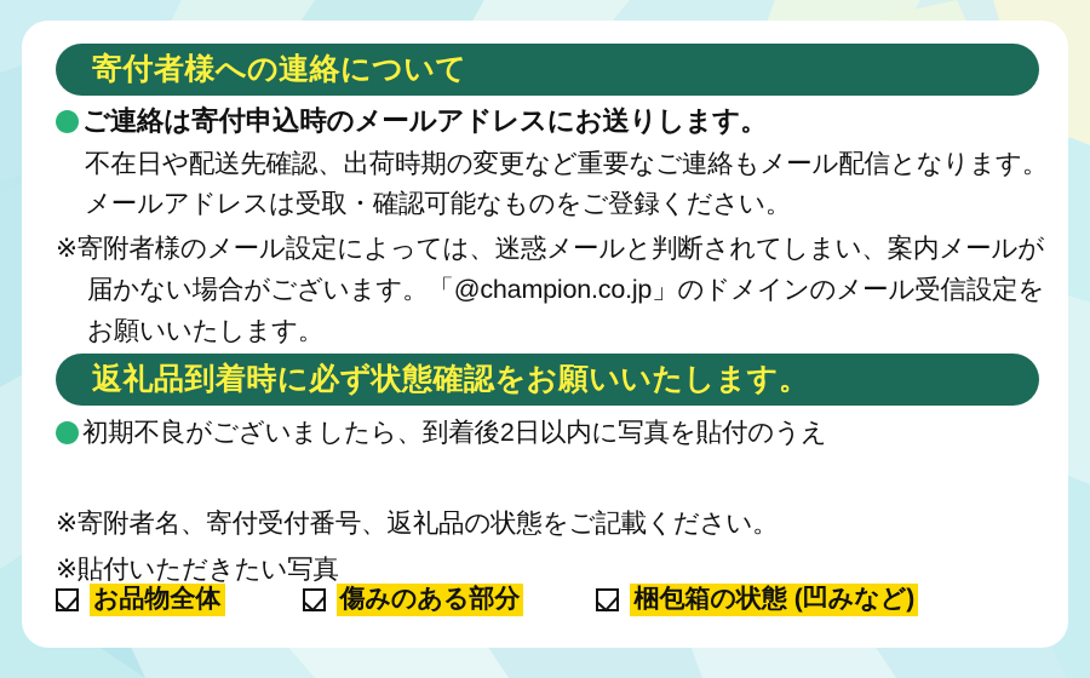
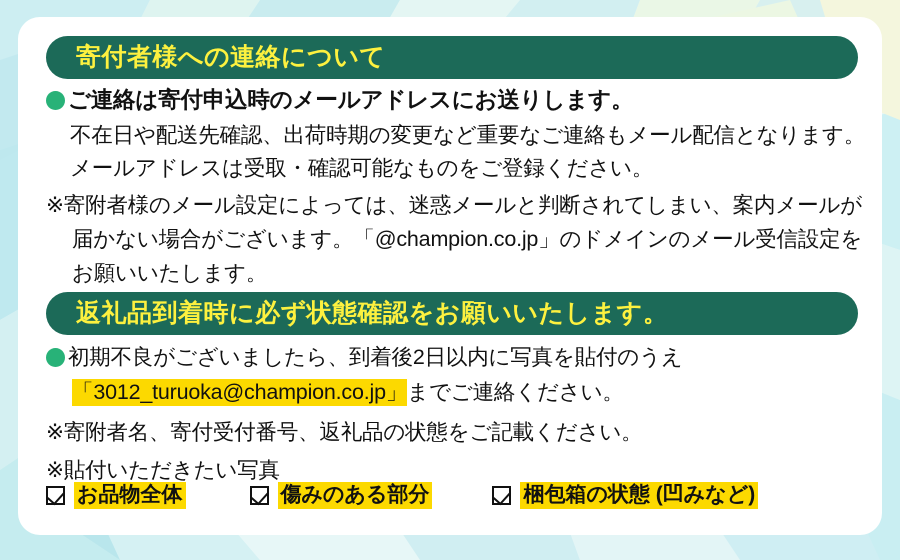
  寄付者様への連絡について
  ご連絡は寄付申込時のメールアドレスにお送りします。
  不在日や配送先確認、出荷時期の変更など重要なご連絡もメール配信となります。
  メールアドレスは受取・確認可能なものをご登録ください。
  ※寄附者様のメール設定によっては、迷惑メールと判断されてしまい、案内メールが
  届かない場合がございます。「@champion.co.jp」のドメインのメール受信設定を
  お願いいたします。
  返礼品到着時に必ず状態確認をお願いいたします。
  初期不良がございましたら、到着後2日以内に写真を貼付のうえ
+ 「3012_turuoka@champion.co.jp」までご連絡ください。
  ※寄附者名、寄付受付番号、返礼品の状態をご記載ください。
  ※貼付いただきたい写真
  お品物全体
  傷みのある部分
  梱包箱の状態 (凹みなど)
